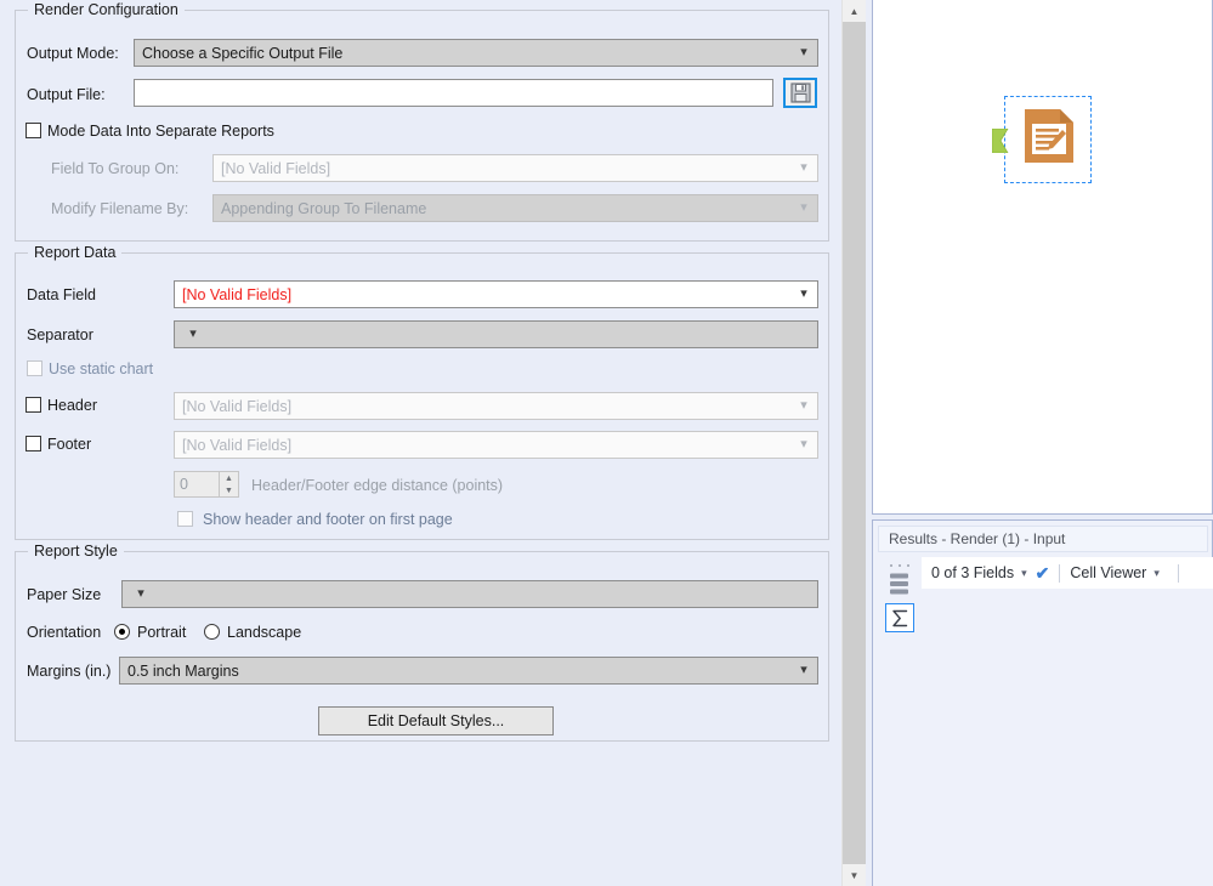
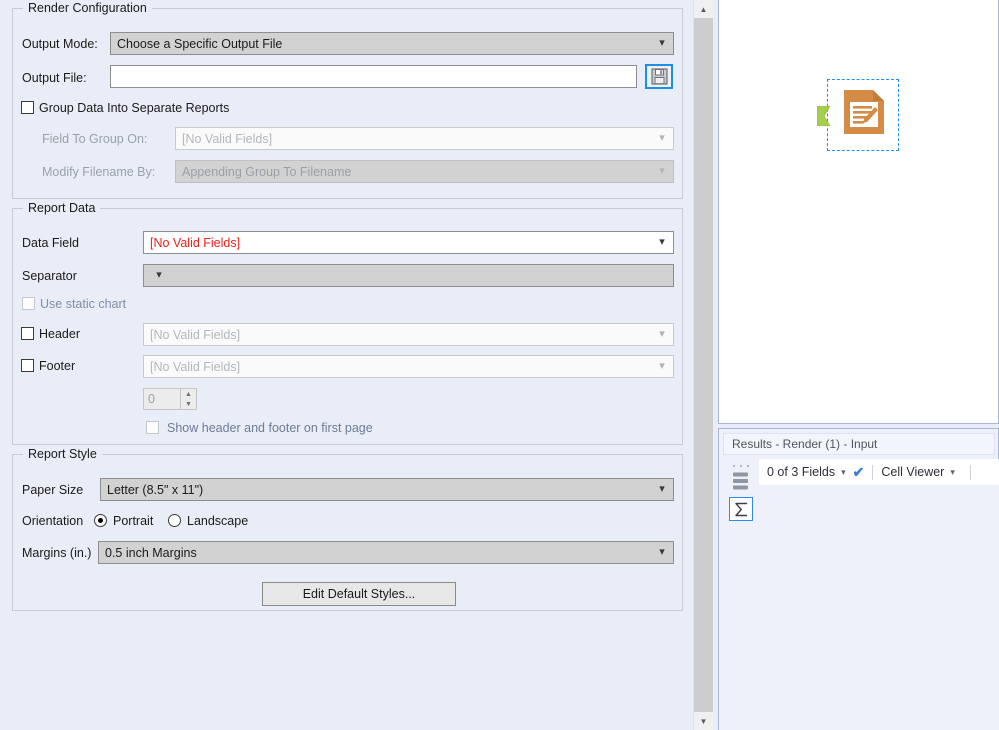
  Render Configuration
  Output Mode:
  Choose a Specific Output File
  ▾
  Output File:
- Mode Data Into Separate Reports
+ Group Data Into Separate Reports
  Field To Group On:
  [No Valid Fields]
  ▾
  Modify Filename By:
  Appending Group To Filename
  ▾
  Report Data
  Data Field
  [No Valid Fields]
  ▾
  Separator
  ▾
  Use static chart
  Header
  [No Valid Fields]
  ▾
  Footer
  [No Valid Fields]
  ▾
  0
- Header/Footer edge distance (points)
  Show header and footer on first page
  Report Style
  Paper Size
+ Letter (8.5" x 11")
  ▾
  Orientation
  Portrait
  Landscape
  Margins (in.)
  0.5 inch Margins
  ▾
  Edit Default Styles...
  ▲
  ▼
  Results - Render (1) - Input
  0 of 3 Fields
  ▾
  ✔
  Cell Viewer
  ▾
